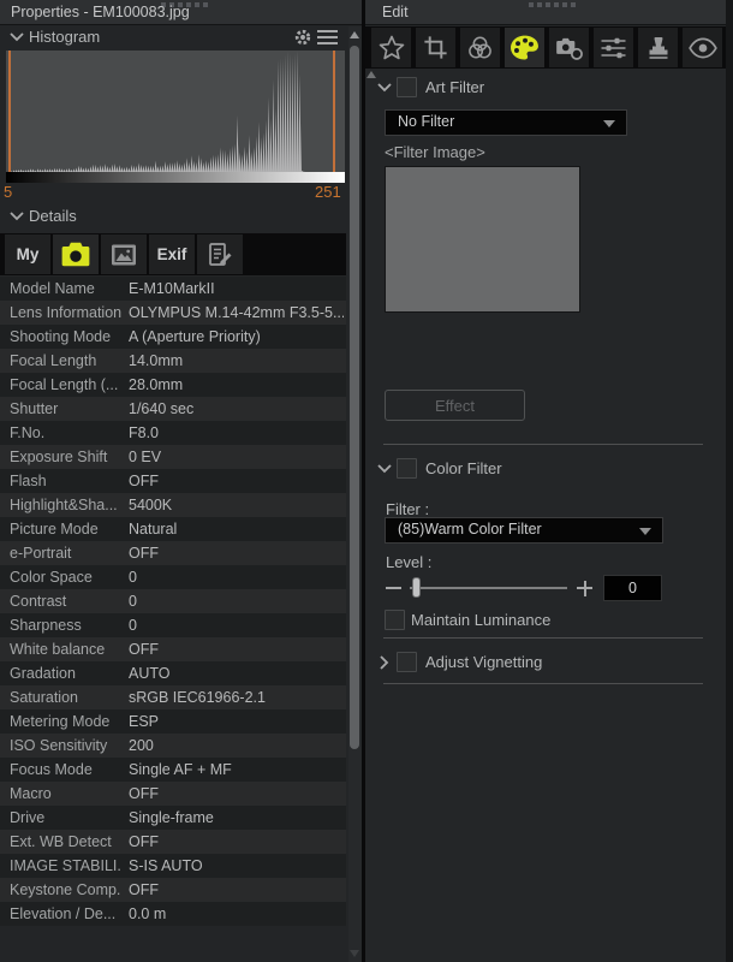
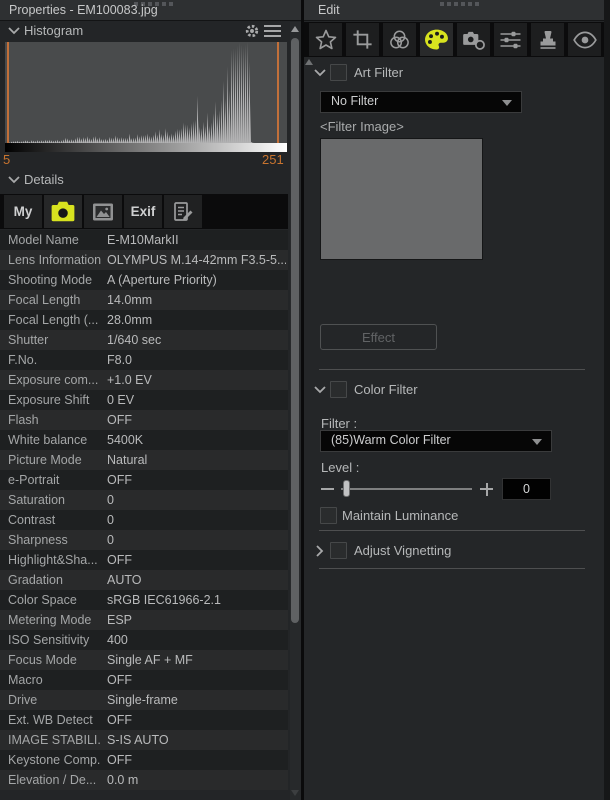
  Properties - EM100083.jpg
  Histogram
  5
  251
  Details
  My
  Exif
  Model Name
  E-M10MarkII
  Lens Information
  OLYMPUS M.14-42mm F3.5-5...
  Shooting Mode
  A (Aperture Priority)
  Focal Length
  14.0mm
  Focal Length (...
  28.0mm
  Shutter
  1/640 sec
  F.No.
  F8.0
+ Exposure com...
+ +1.0 EV
  Exposure Shift
  0 EV
  Flash
  OFF
- Highlight&Sha...
+ White balance
  5400K
  Picture Mode
  Natural
  e-Portrait
  OFF
- Color Space
+ Saturation
  0
  Contrast
  0
  Sharpness
  0
- White balance
+ Highlight&Sha...
  OFF
  Gradation
  AUTO
- Saturation
+ Color Space
  sRGB IEC61966-2.1
  Metering Mode
  ESP
  ISO Sensitivity
- 200
+ 400
  Focus Mode
  Single AF + MF
  Macro
  OFF
  Drive
  Single-frame
  Ext. WB Detect
  OFF
  IMAGE STABILI.
  S-IS AUTO
  Keystone Comp.
  OFF
  Elevation / De...
  0.0 m
  Edit
  Art Filter
  No Filter
  <Filter Image>
  Effect
  Color Filter
  Filter :
  (85)Warm Color Filter
  Level :
  0
  Maintain Luminance
  Adjust Vignetting
